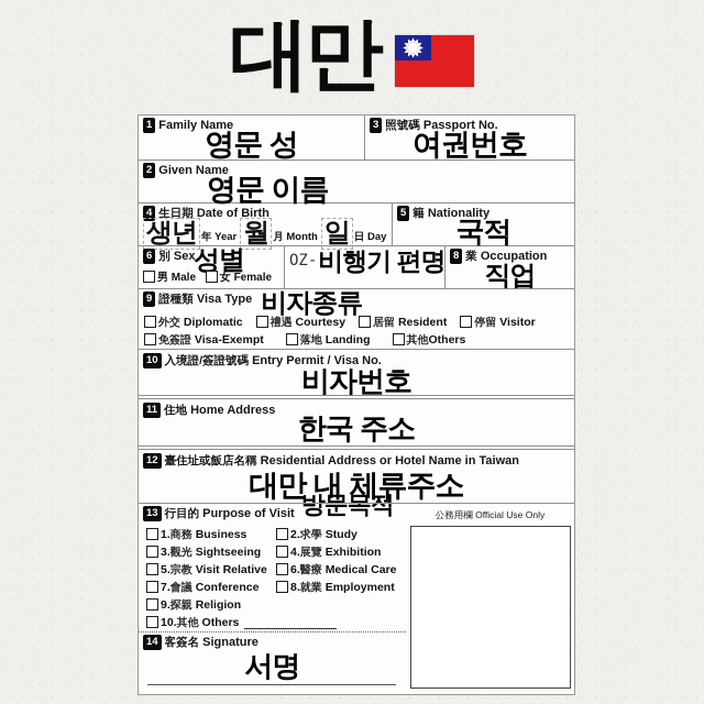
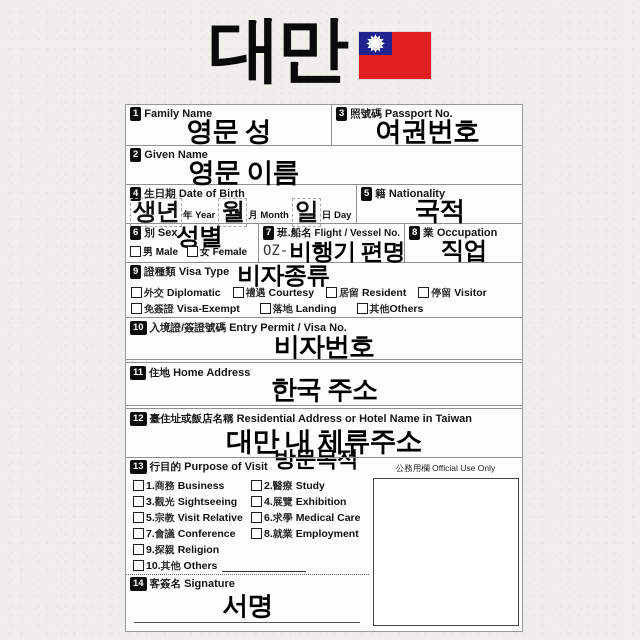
  대만
  1 Family Name
  영문 성
  3 照號碼 Passport No.
  여권번호
  2 Given Name
  영문 이름
  4 生日期 Date of Birth
  생년
  年 Year
  월
  月 Month
  일
  日 Day
  5 籍 Nationality
  국적
  6 別 Sex
  성별
  男 Male 女 Female
+ 7 班.船名 Flight / Vessel No.
  OZ-
  비행기 편명
  8 業 Occupation
  직업
  9 證種類 Visa Type
  비자종류
  外交 Diplomatic
  禮遇 Courtesy
  居留 Resident
  停留 Visitor
  免簽證 Visa-Exempt
  落地 Landing
  其他Others
  10 入境證/簽證號碼 Entry Permit / Visa No.
  비자번호
  11 住地 Home Address
  한국 주소
  12 臺住址或飯店名稱 Residential Address or Hotel Name in Taiwan
  대만 내 체류주소
  13 行目的 Purpose of Visit
  방문목적
  1.商務 Business
- 2.求學 Study
+ 2.醫療 Study
  3.觀光 Sightseeing
  4.展覽 Exhibition
  5.宗教 Visit Relative
- 6.醫療 Medical Care
+ 6.求學 Medical Care
  7.會議 Conference
  8.就業 Employment
  9.探親 Religion
  10.其他 Others
  14 客簽名 Signature
  서명
  公務用欄 Official Use Only
